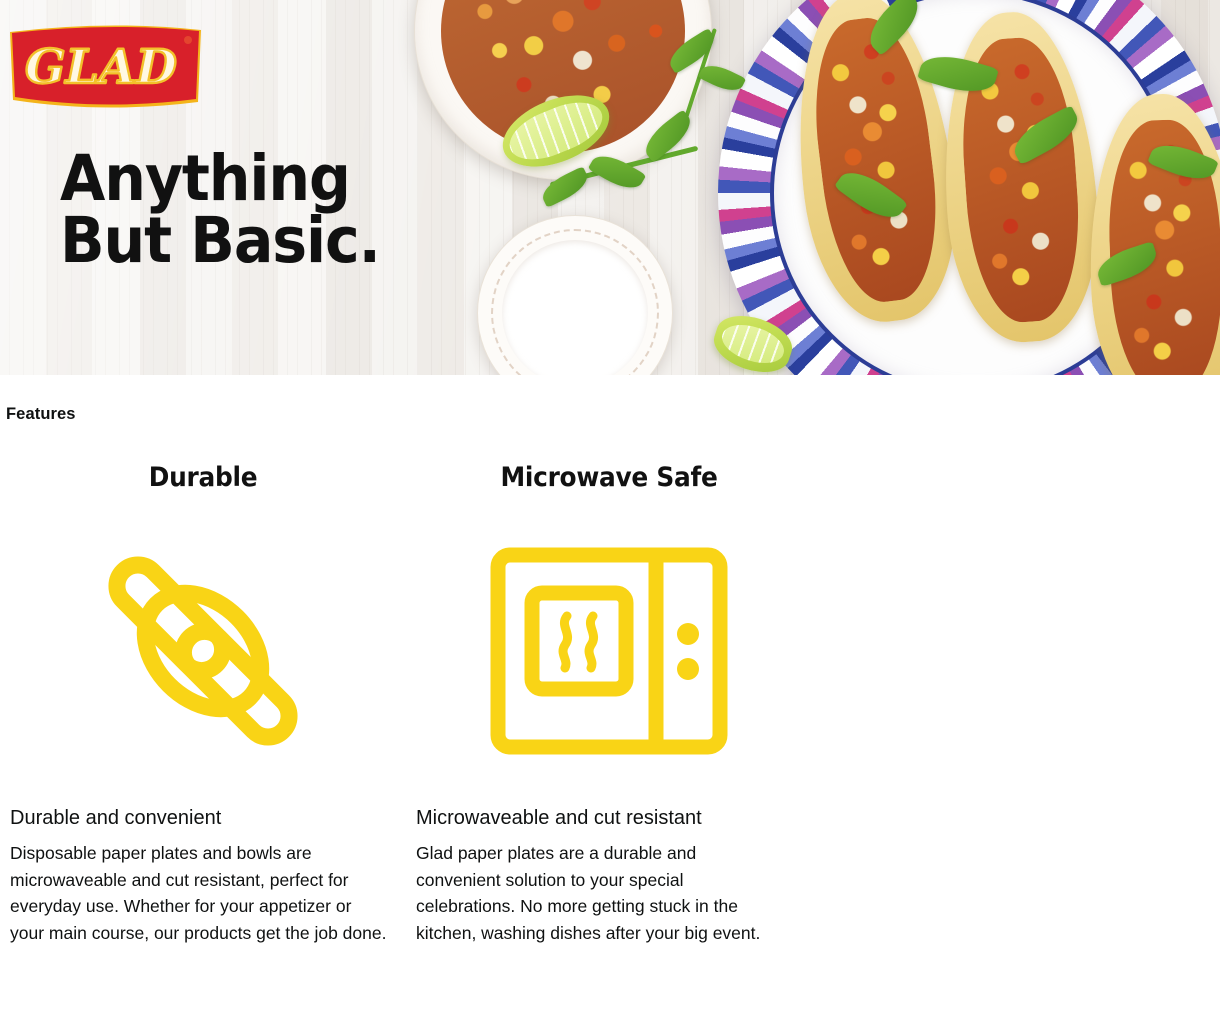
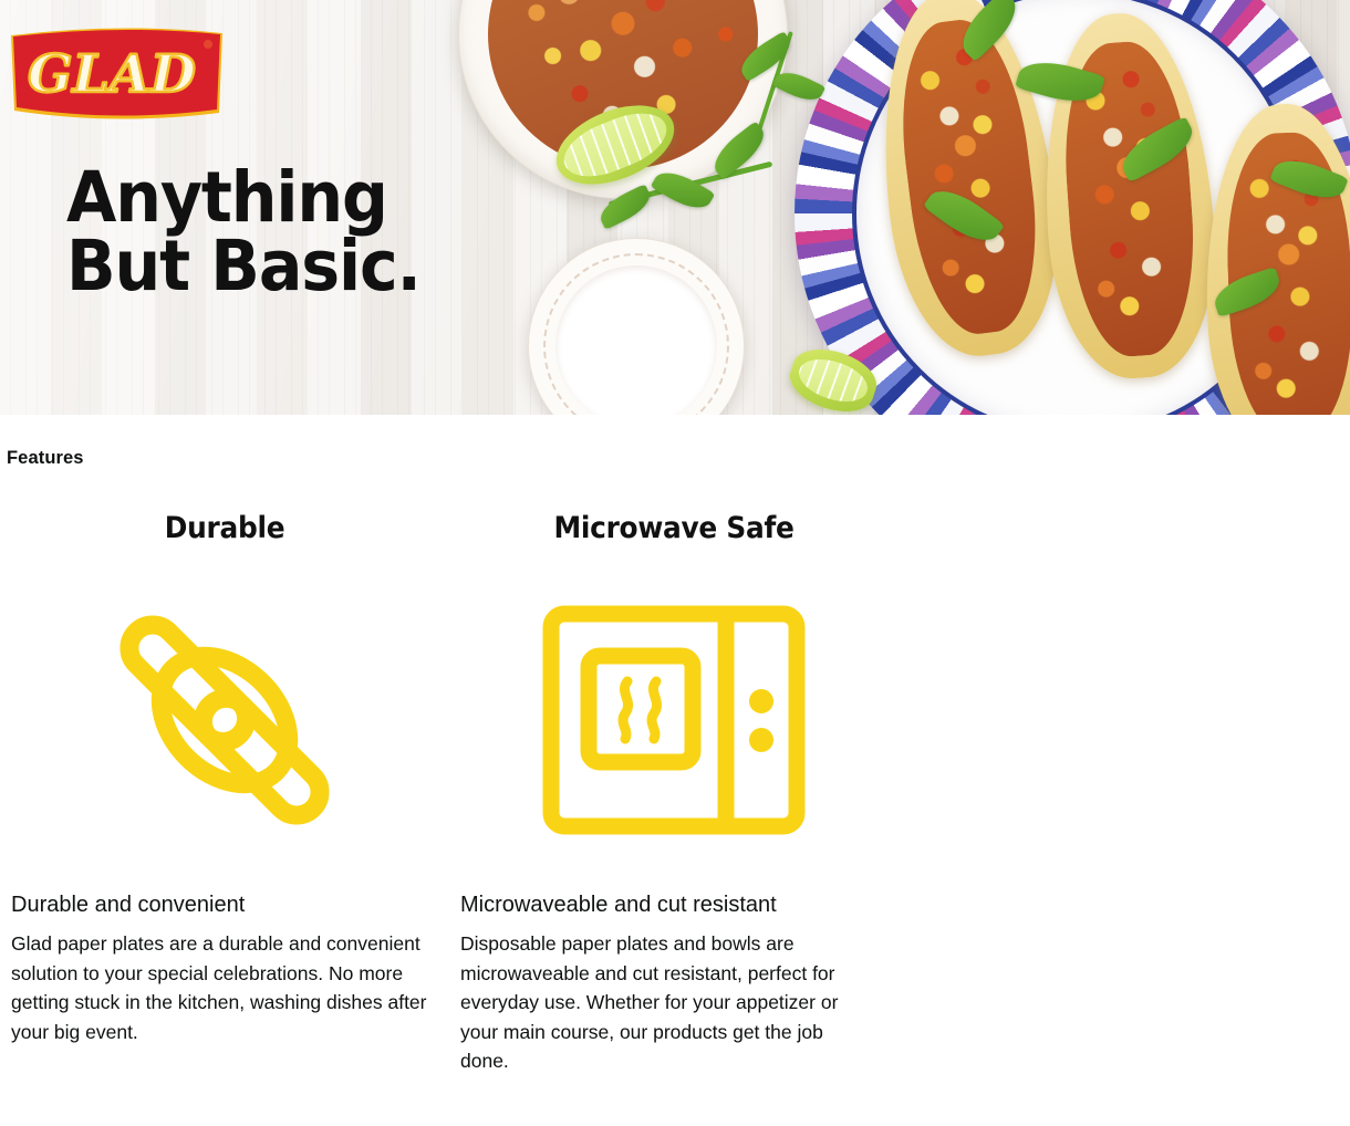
  GLAD
  Anything
  But Basic.
  Features
  Durable
  Durable and convenient
- Disposable paper plates and bowls are microwaveable and cut resistant, perfect for everyday use. Whether for your appetizer or your main course, our products get the job done.
+ Glad paper plates are a durable and convenient solution to your special celebrations. No more getting stuck in the kitchen, washing dishes after your big event.
  Microwave Safe
  Microwaveable and cut resistant
- Glad paper plates are a durable and convenient solution to your special celebrations. No more getting stuck in the kitchen, washing dishes after your big event.
+ Disposable paper plates and bowls are microwaveable and cut resistant, perfect for everyday use. Whether for your appetizer or your main course, our products get the job done.
